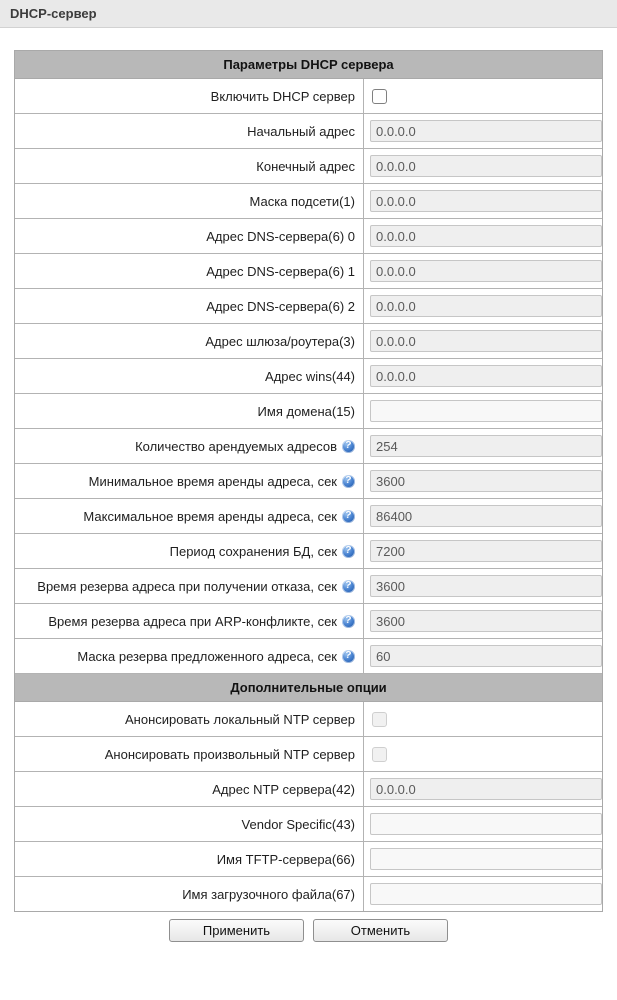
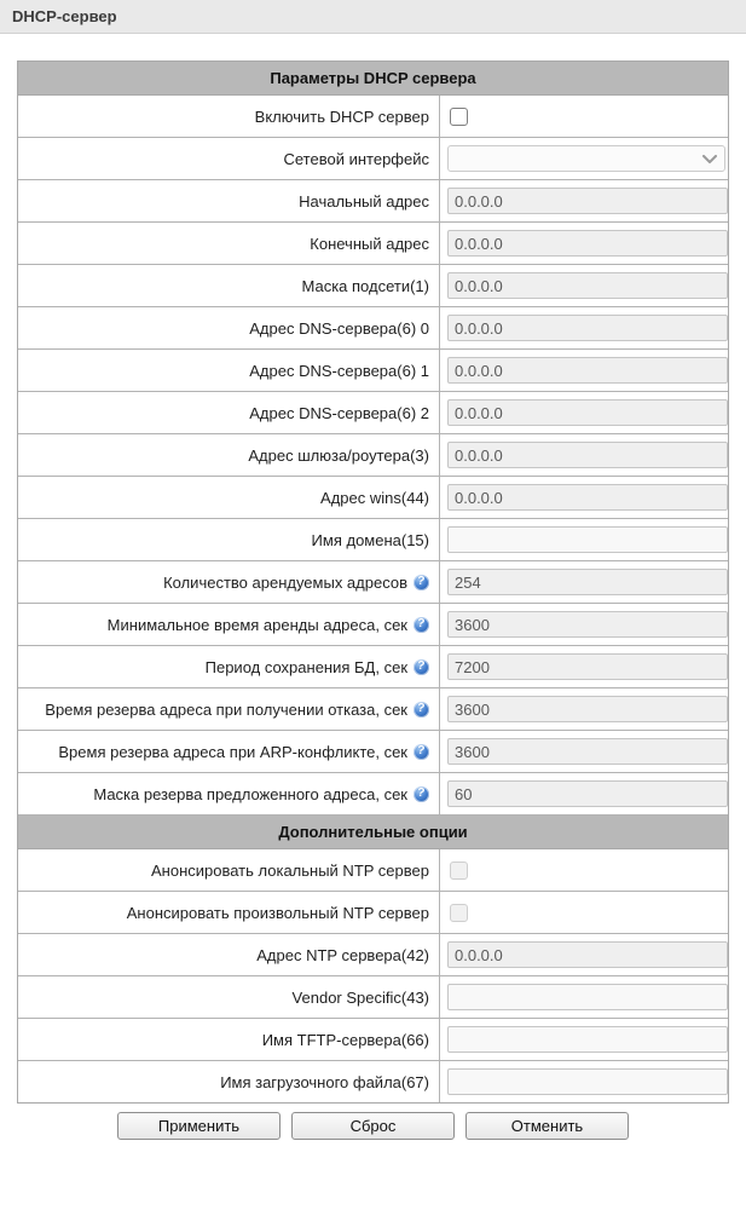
  DHCP-сервер
  Параметры DHCP сервера
  Включить DHCP сервер
+ Сетевой интерфейс
  Начальный адрес
  0.0.0.0
  Конечный адрес
  0.0.0.0
  Маска подсети(1)
  0.0.0.0
  Адрес DNS-сервера(6) 0
  0.0.0.0
  Адрес DNS-сервера(6) 1
  0.0.0.0
  Адрес DNS-сервера(6) 2
  0.0.0.0
  Адрес шлюза/роутера(3)
  0.0.0.0
  Адрес wins(44)
  0.0.0.0
  Имя домена(15)
  Количество арендуемых адресов
  254
  Минимальное время аренды адреса, сек
  3600
- Максимальное время аренды адреса, сек
- 86400
  Период сохранения БД, сек
  7200
  Время резерва адреса при получении отказа, сек
  3600
  Время резерва адреса при ARP-конфликте, сек
  3600
  Маска резерва предложенного адреса, сек
  60
  Дополнительные опции
  Анонсировать локальный NTP сервер
  Анонсировать произвольный NTP сервер
  Адрес NTP сервера(42)
  0.0.0.0
  Vendor Specific(43)
  Имя TFTP-сервера(66)
  Имя загрузочного файла(67)
  Применить
+ Сброс
  Отменить
